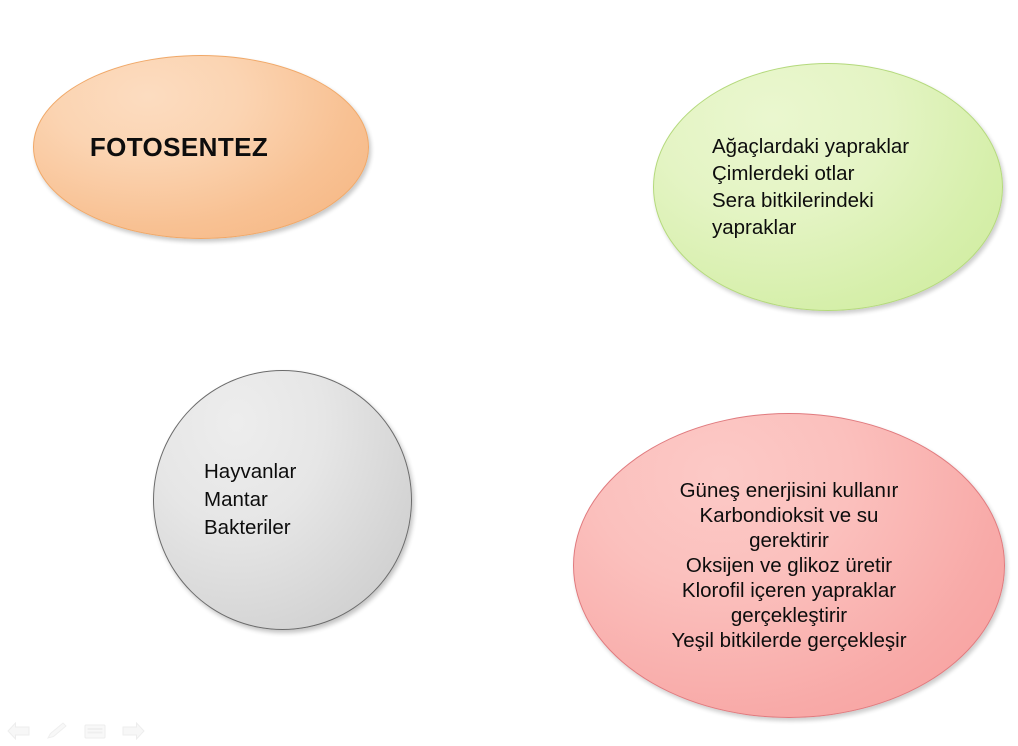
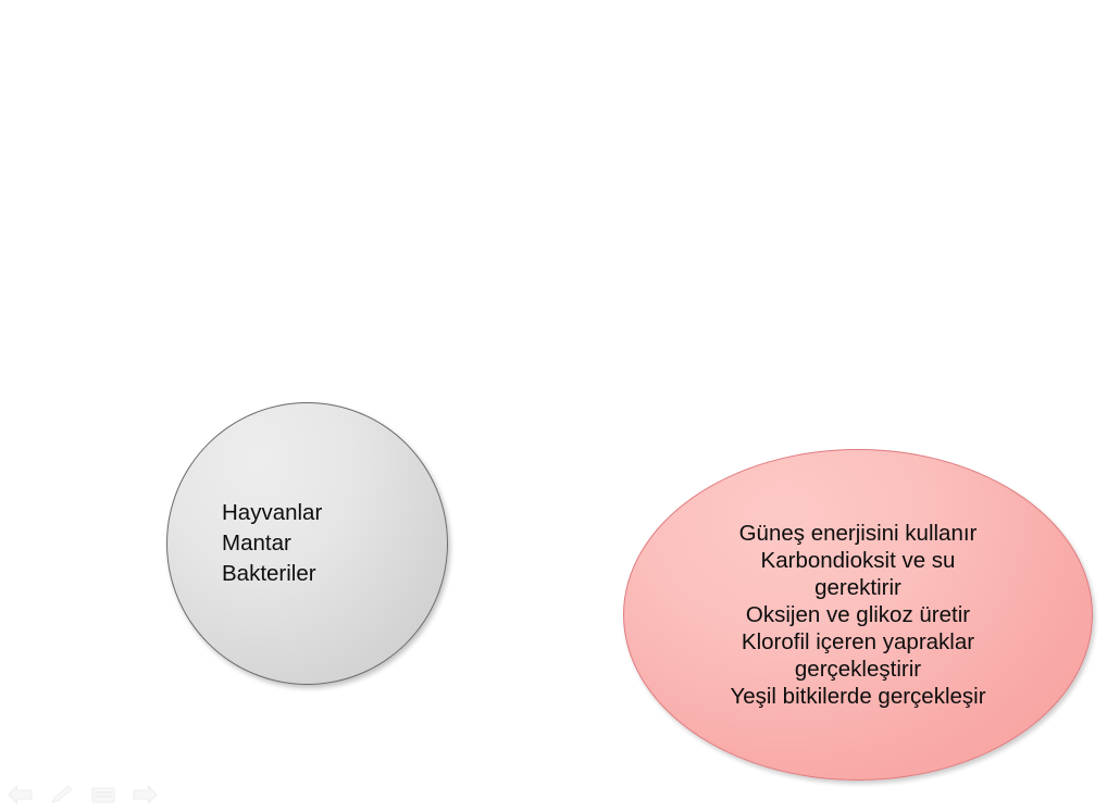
- FOTOSENTEZ
- Ağaçlardaki yapraklar
- Çimlerdeki otlar
- Sera bitkilerindeki
- yapraklar
  Hayvanlar
  Mantar
  Bakteriler
  Güneş enerjisini kullanır
  Karbondioksit ve su
  gerektirir
  Oksijen ve glikoz üretir
  Klorofil içeren yapraklar
  gerçekleştirir
  Yeşil bitkilerde gerçekleşir
